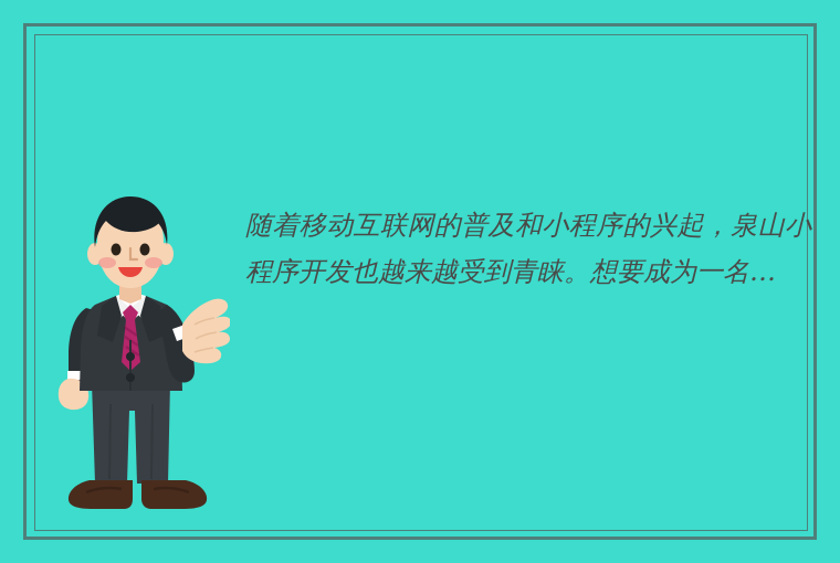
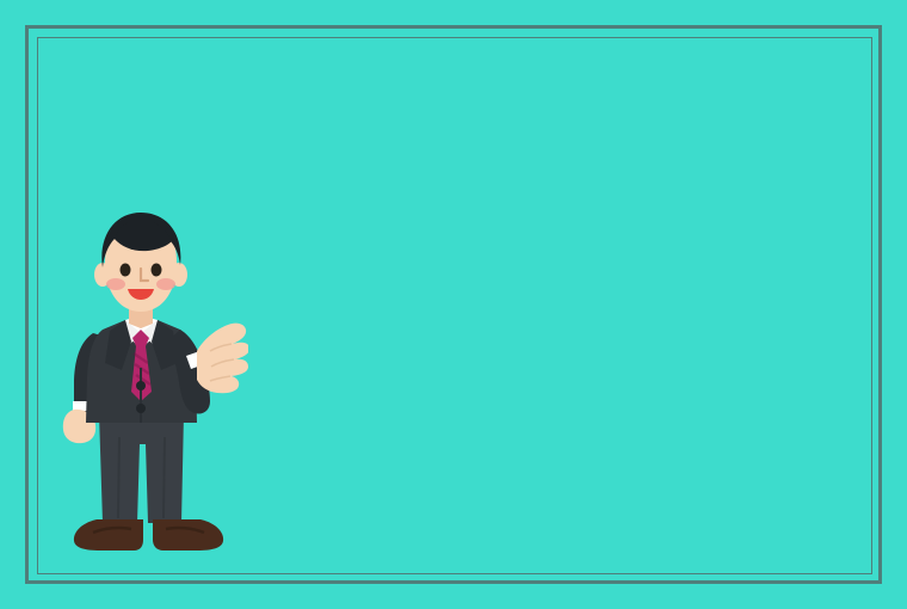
- 随着移动互联网的普及和小程序的兴起，泉山小程序开发也越来越受到青睐。想要成为一名…
